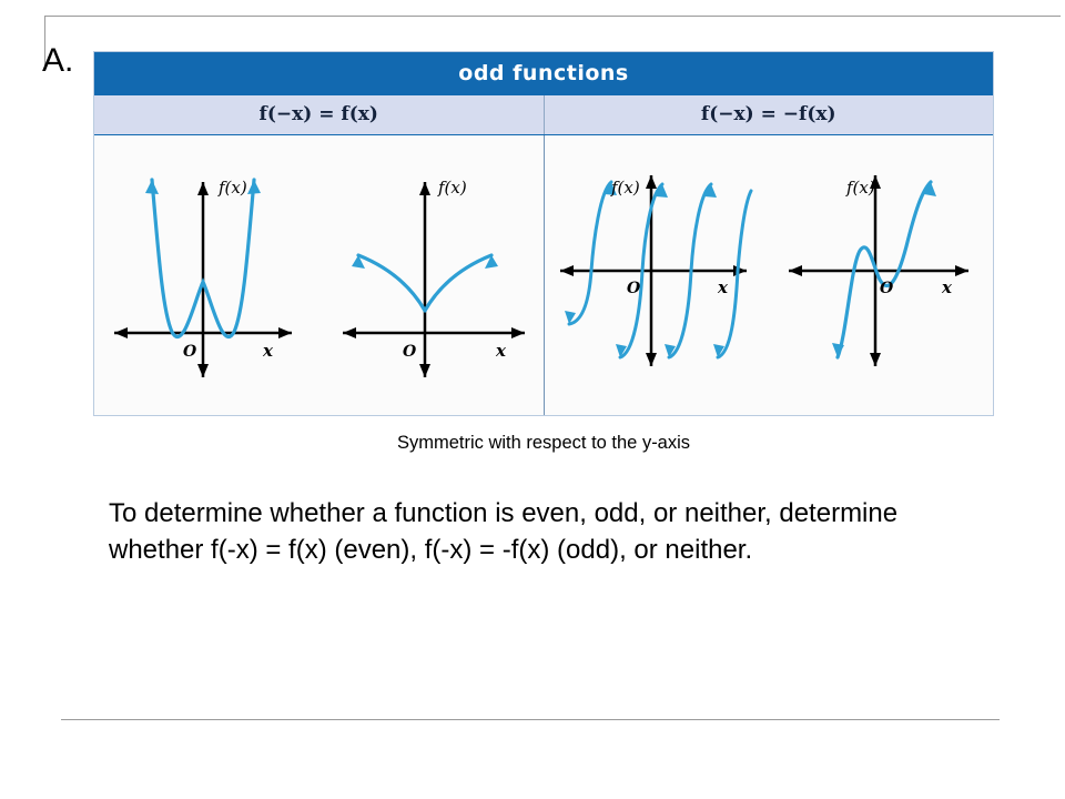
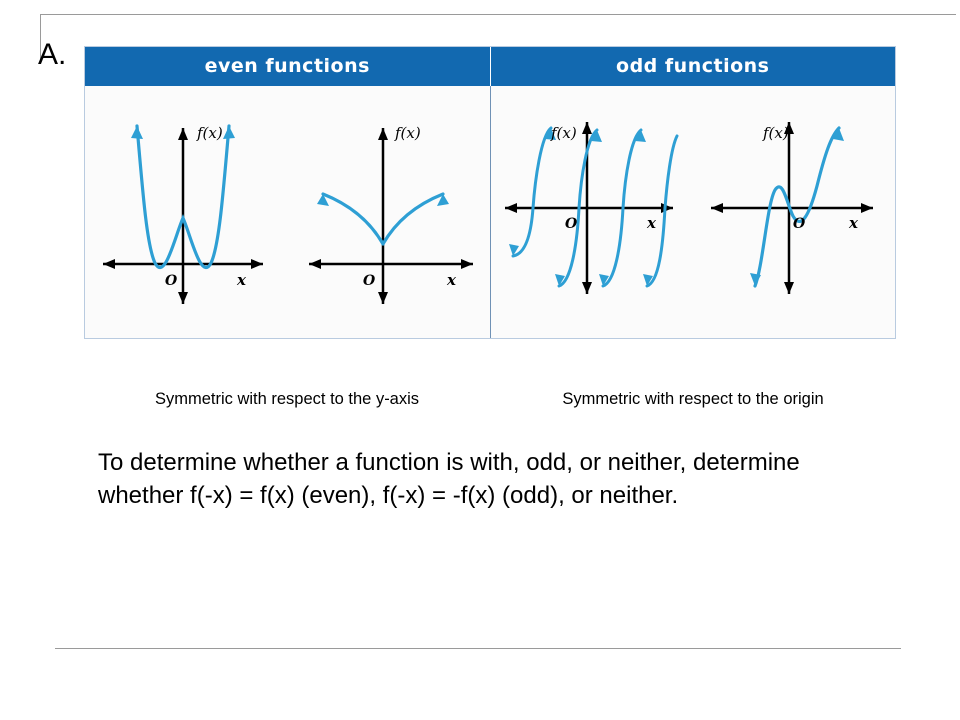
  A.
+ even functions
  odd functions
- f(−x) = f(x)
- f(−x) = −f(x)
  f(x)
  O
  x
  f(x)
  O
  x
  f(x)
  O
  x
  f(x)
  O
  x
  Symmetric with respect to the y-axis
+ Symmetric with respect to the origin
- To determine whether a function is even, odd, or neither, determine whether f(-x) = f(x) (even), f(-x) = -f(x) (odd), or neither.
+ To determine whether a function is with, odd, or neither, determine whether f(-x) = f(x) (even), f(-x) = -f(x) (odd), or neither.
